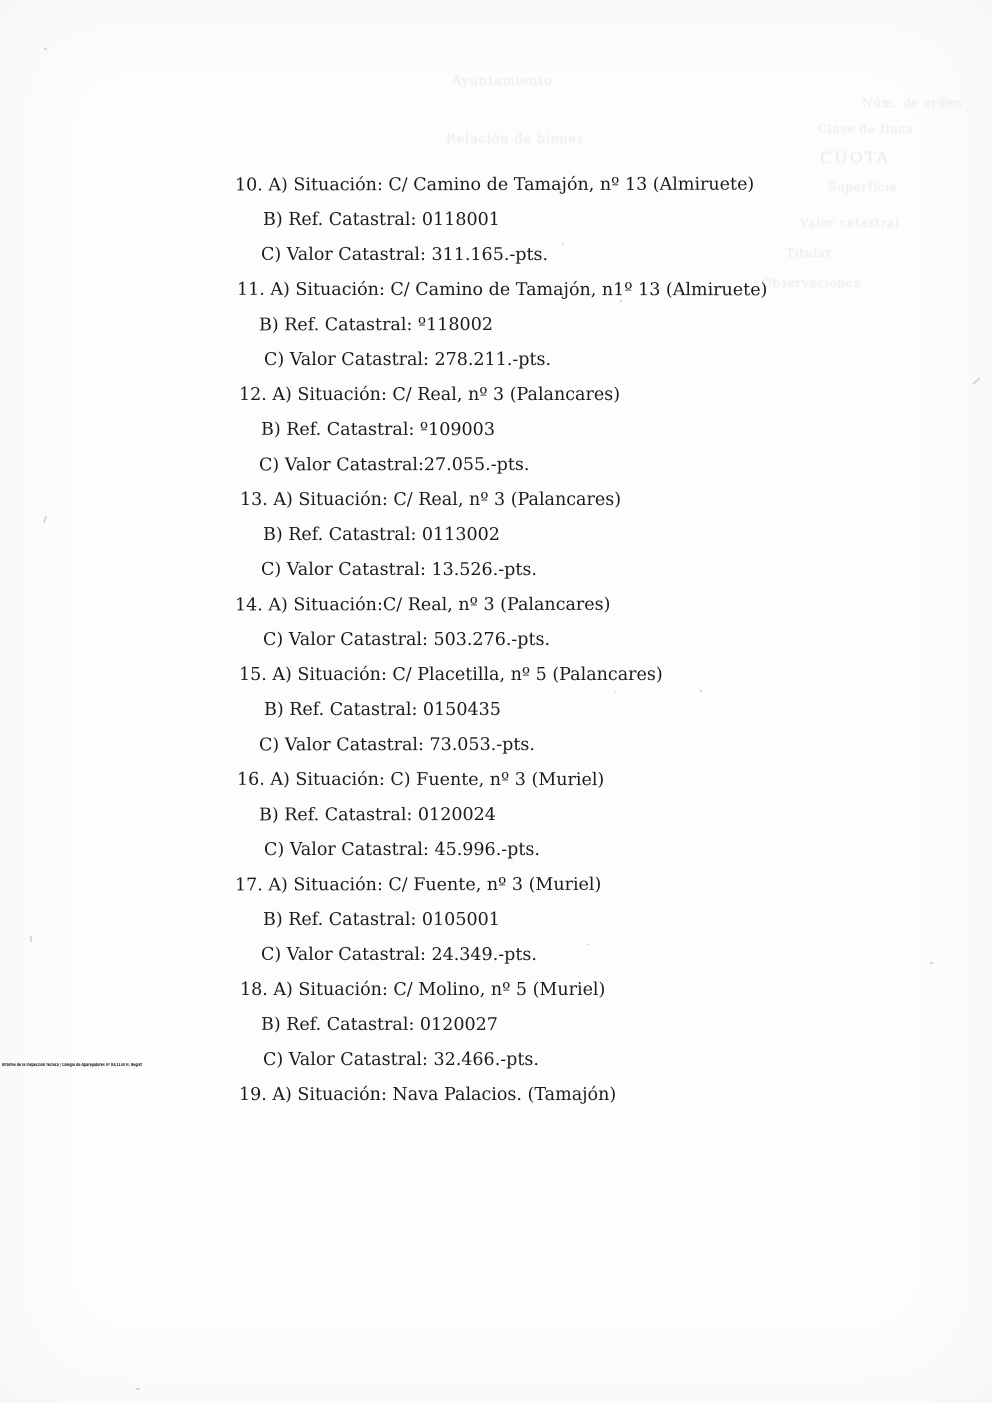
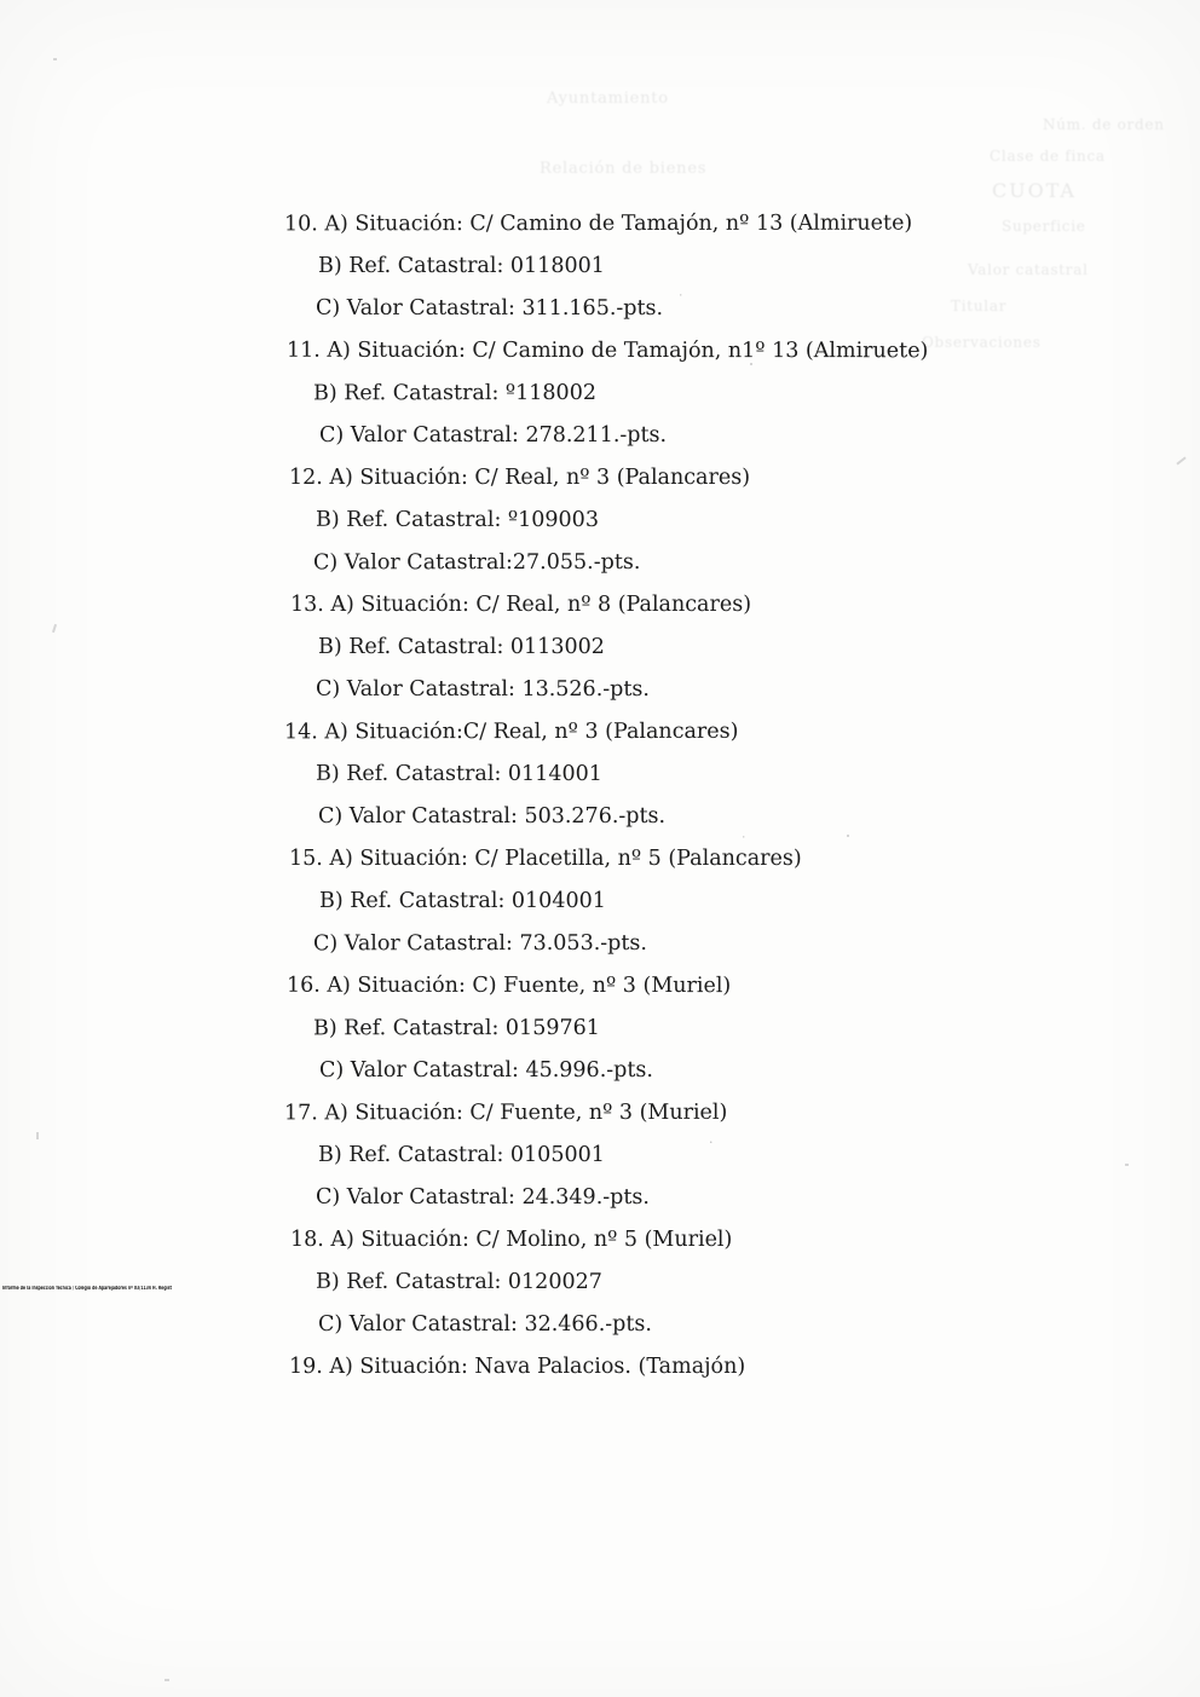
  Observaciones
  ·
  ˙
  ˙
  ·
  10. A) Situación: C/ Camino de Tamajón, nº 13 (Almiruete)
  B) Ref. Catastral: 0118001
  C) Valor Catastral: 311.165.-pts.
  11. A) Situación: C/ Camino de Tamajón, n1º 13 (Almiruete)
  B) Ref. Catastral: º118002
  C) Valor Catastral: 278.211.-pts.
  12. A) Situación: C/ Real, nº 3 (Palancares)
  B) Ref. Catastral: º109003
  C) Valor Catastral:27.055.-pts.
- 13. A) Situación: C/ Real, nº 3 (Palancares)
+ 13. A) Situación: C/ Real, nº 8 (Palancares)
  B) Ref. Catastral: 0113002
  C) Valor Catastral: 13.526.-pts.
  14. A) Situación:C/ Real, nº 3 (Palancares)
+ B) Ref. Catastral: 0114001
  C) Valor Catastral: 503.276.-pts.
  15. A) Situación: C/ Placetilla, nº 5 (Palancares)
- B) Ref. Catastral: 0150435
+ B) Ref. Catastral: 0104001
  C) Valor Catastral: 73.053.-pts.
  16. A) Situación: C) Fuente, nº 3 (Muriel)
- B) Ref. Catastral: 0120024
+ B) Ref. Catastral: 0159761
  C) Valor Catastral: 45.996.-pts.
  17. A) Situación: C/ Fuente, nº 3 (Muriel)
  B) Ref. Catastral: 0105001
  C) Valor Catastral: 24.349.-pts.
  18. A) Situación: C/ Molino, nº 5 (Muriel)
  B) Ref. Catastral: 0120027
  C) Valor Catastral: 32.466.-pts.
  19. A) Situación: Nava Palacios. (Tamajón)
